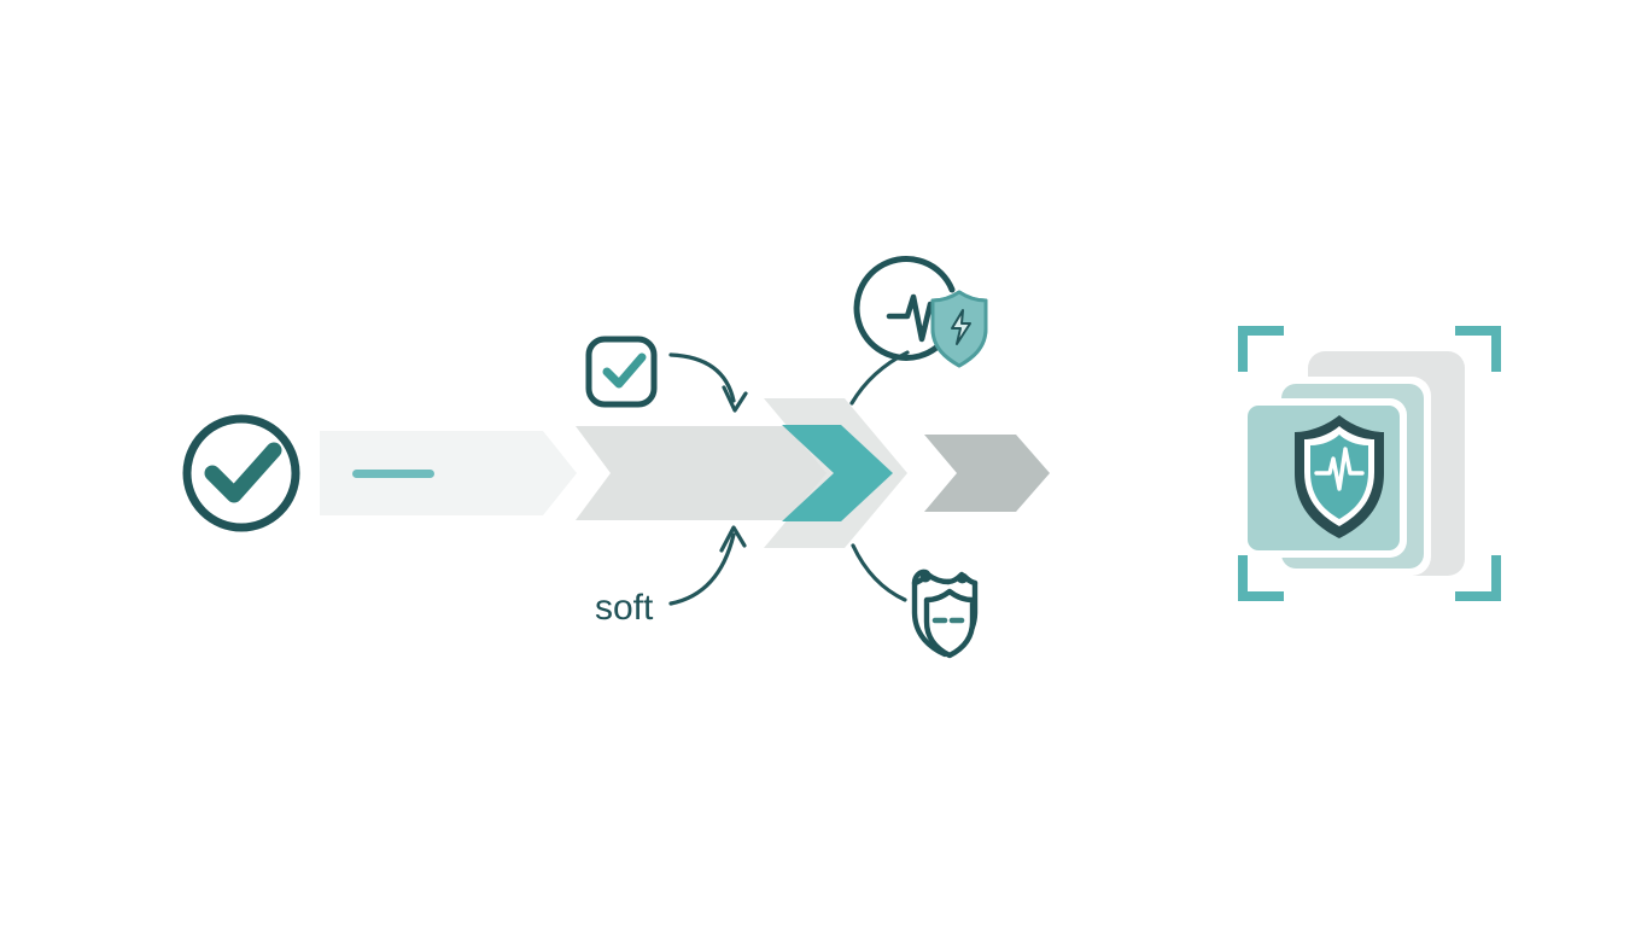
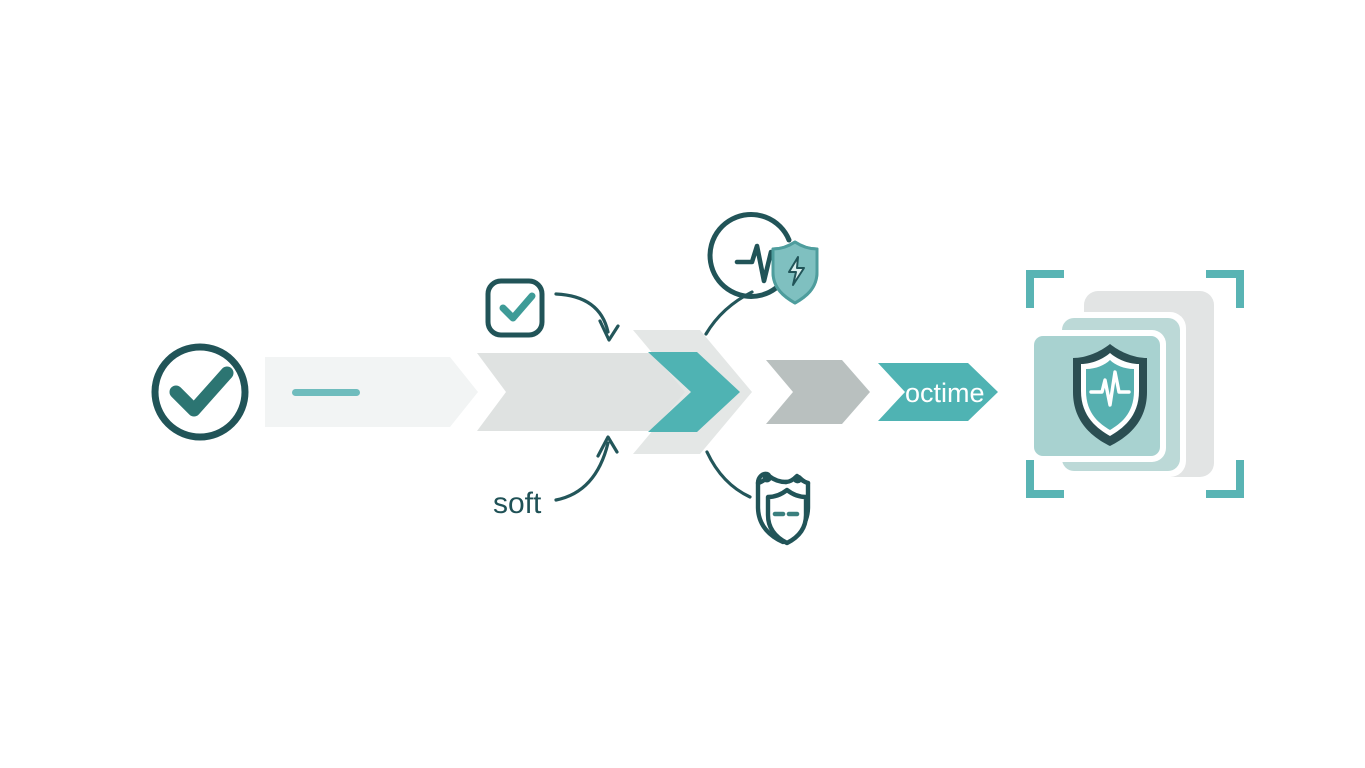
+ octime
  soft
